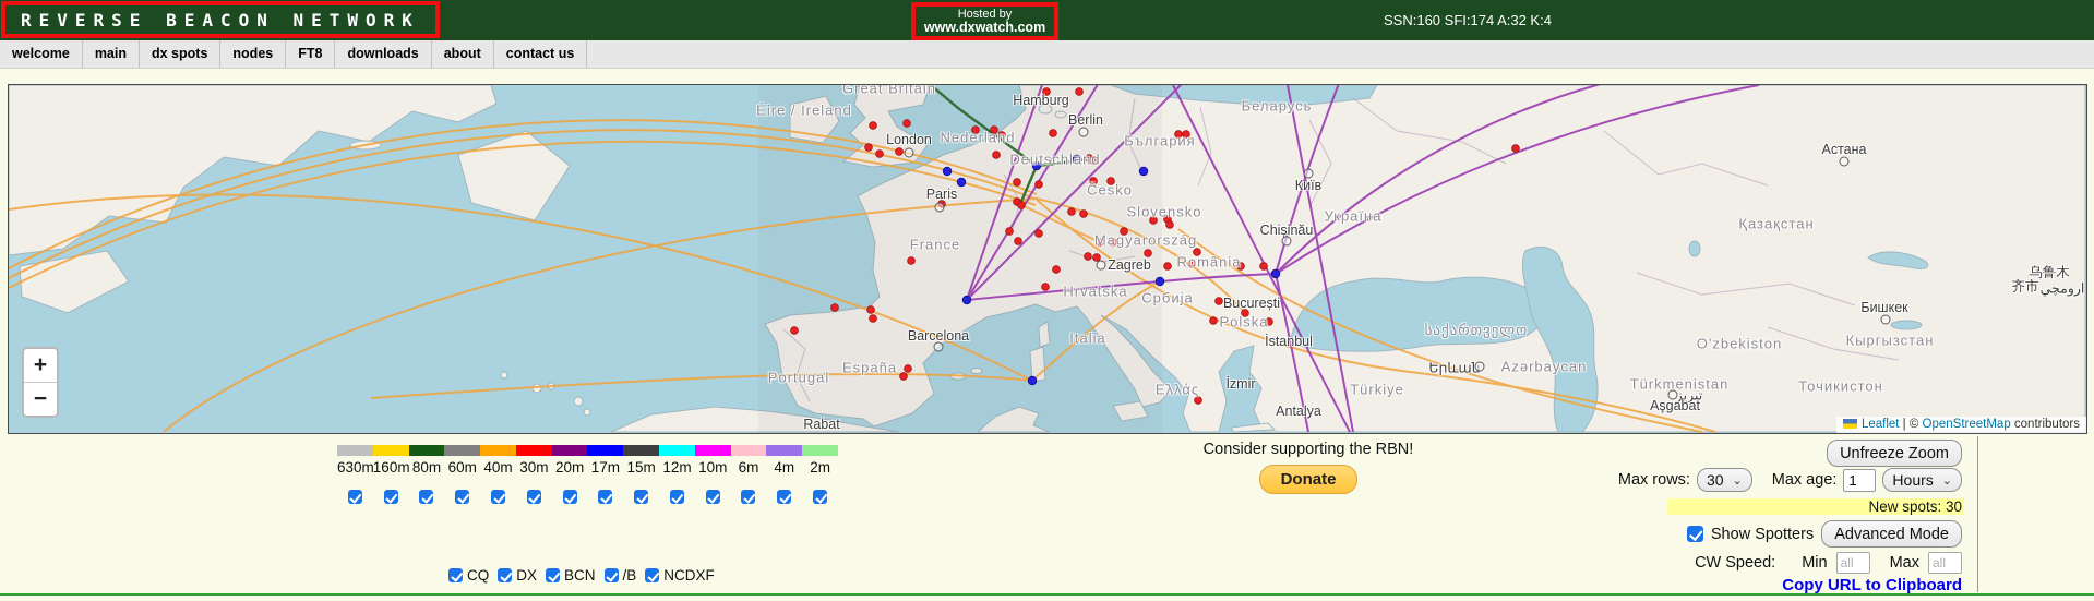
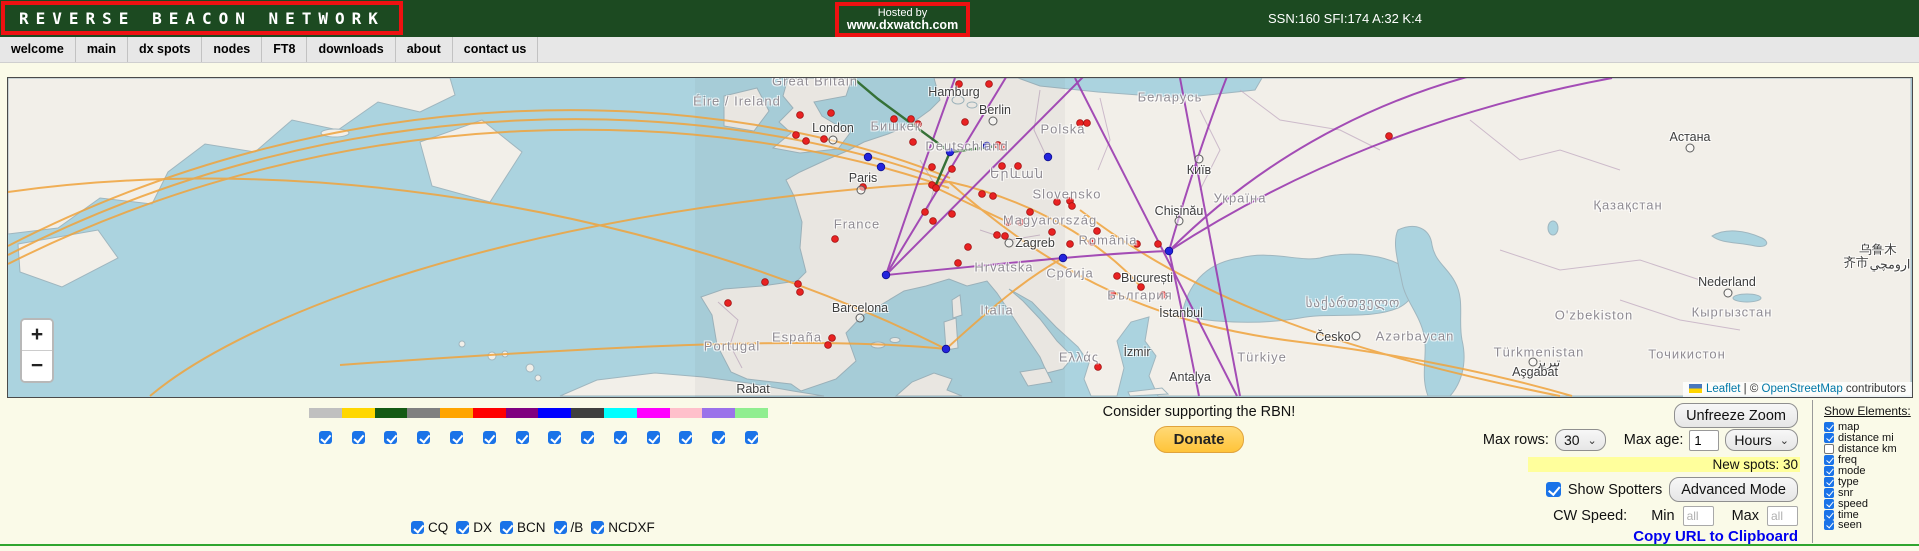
  REVERSE BEACON NETWORK
  Hosted by
  www.dxwatch.com
  SSN:160 SFI:174 A:32 K:4
  welcome
  main
  dx spots
  nodes
  FT8
  downloads
  about
  contact us
  Great Britain
  Éire / Ireland
  London
- Nederland
+ Бишкек
  Hamburg
  Berlin
  Deutschland
- България
+ Polska
- Česko
+ Երևան
  Slovensko
  Magyarország
  Paris
  France
  Hrvatska
  Zagreb
  Србија
  România
  București
- Polska
+ България
  İstanbul
  Ελλάς
  Italia
  İzmir
  Antalya
  Türkiye
  Barcelona
  España
  Portugal
  Rabat
  Беларусь
  Київ
  Україна
  Chișinău
  საქართველო
- Երևան
+ Česko
  Azərbaycan
  تبريز
  Қазақстан
  Астана
- Бишкек
+ Nederland
  Кыргызстан
  O'zbekiston
  Türkmenistan
  Aşgabat
  Точикистон
  乌鲁木
  齐市
  ارومچي
  +
  −
  Leaflet | © OpenStreetMap contributors
- 630m
- 160m
- 80m
- 60m
- 40m
- 30m
- 20m
- 17m
- 15m
- 12m
- 10m
- 6m
- 4m
- 2m
  CQ
  DX
  BCN
  /B
  NCDXF
  Consider supporting the RBN!
  Donate
  Unfreeze Zoom
  Max rows:
  30
  ⌄
  Max age:
  1
  Hours
  ⌄
  New spots: 30
  Show Spotters
  Advanced Mode
  CW Speed:
  Min
  all
  Max
  all
  Copy URL to Clipboard
+ Show Elements:
+ map
+ distance mi
+ distance km
+ freq
+ mode
+ type
+ snr
+ speed
+ time
+ seen
